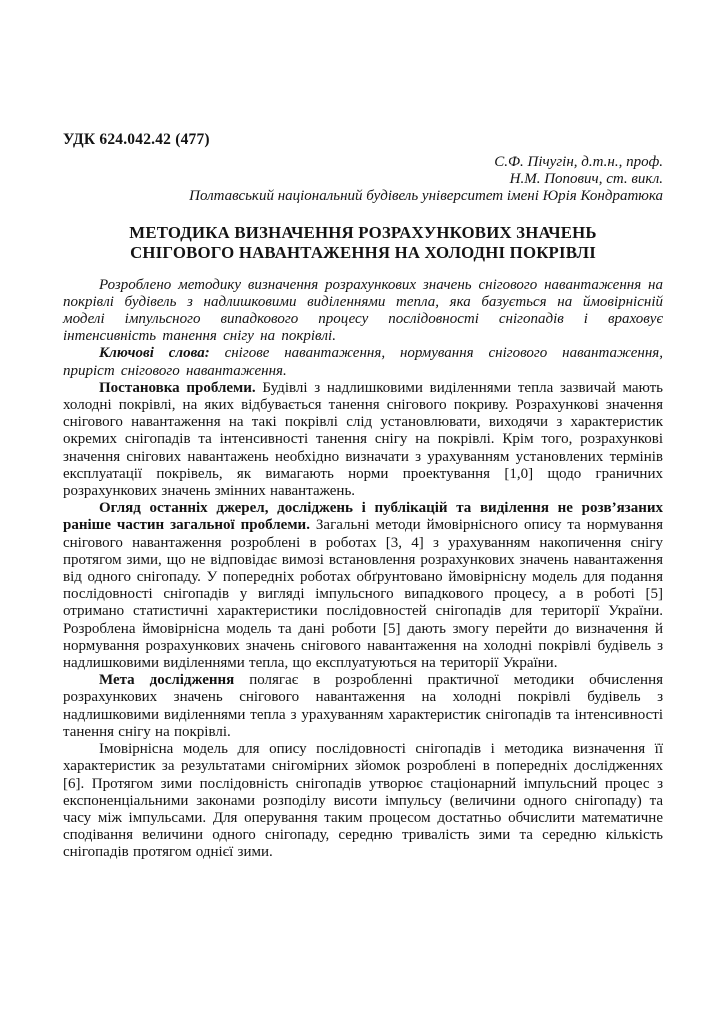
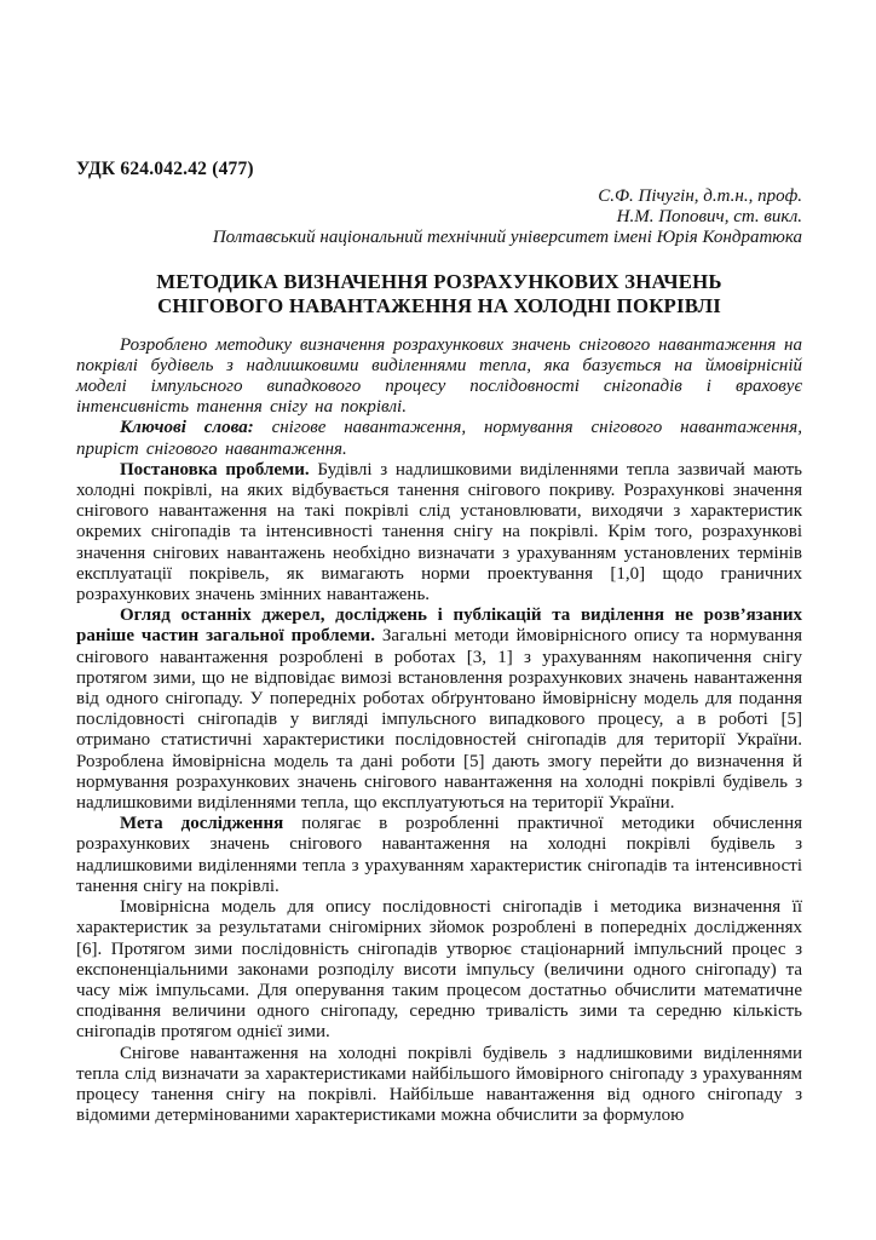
  УДК 624.042.42 (477)
  С.Ф. Пічугін, д.т.н., проф.
  Н.М. Попович, ст. викл.
- Полтавський національний будівель університет імені Юрія Кондратюка
+ Полтавський національний технічний університет імені Юрія Кондратюка
  МЕТОДИКА ВИЗНАЧЕННЯ РОЗРАХУНКОВИХ ЗНАЧЕНЬ
  СНІГОВОГО НАВАНТАЖЕННЯ НА ХОЛОДНІ ПОКРІВЛІ
  Розроблено методику визначення розрахункових значень снігового навантаження на покрівлі будівель з надлишковими виділеннями тепла, яка базується на ймовірнісній моделі імпульсного випадкового процесу послідовності снігопадів і враховує інтенсивність танення снігу на покрівлі.
  Ключові слова: снігове навантаження, нормування снігового навантаження, приріст снігового навантаження.
  Постановка проблеми. Будівлі з надлишковими виділеннями тепла зазвичай мають холодні покрівлі, на яких відбувається танення снігового покриву. Розрахункові значення снігового навантаження на такі покрівлі слід установлювати, виходячи з характеристик окремих снігопадів та інтенсивності танення снігу на покрівлі. Крім того, розрахункові значення снігових навантажень необхідно визначати з урахуванням установлених термінів експлуатації покрівель, як вимагають норми проектування [1,0] щодо граничних розрахункових значень змінних навантажень.
- Огляд останніх джерел, досліджень і публікацій та виділення не розв’язаних раніше частин загальної проблеми. Загальні методи ймовірнісного опису та нормування снігового навантаження розроблені в роботах [3, 4] з урахуванням накопичення снігу протягом зими, що не відповідає вимозі встановлення розрахункових значень навантаження від одного снігопаду. У попередніх роботах обґрунтовано ймовірнісну модель для подання послідовності снігопадів у вигляді імпульсного випадкового процесу, а в роботі [5] отримано статистичні характеристики послідовностей снігопадів для території України. Розроблена ймовірнісна модель та дані роботи [5] дають змогу перейти до визначення й нормування розрахункових значень снігового навантаження на холодні покрівлі будівель з надлишковими виділеннями тепла, що експлуатуються на території України.
+ Огляд останніх джерел, досліджень і публікацій та виділення не розв’язаних раніше частин загальної проблеми. Загальні методи ймовірнісного опису та нормування снігового навантаження розроблені в роботах [3, 1] з урахуванням накопичення снігу протягом зими, що не відповідає вимозі встановлення розрахункових значень навантаження від одного снігопаду. У попередніх роботах обґрунтовано ймовірнісну модель для подання послідовності снігопадів у вигляді імпульсного випадкового процесу, а в роботі [5] отримано статистичні характеристики послідовностей снігопадів для території України. Розроблена ймовірнісна модель та дані роботи [5] дають змогу перейти до визначення й нормування розрахункових значень снігового навантаження на холодні покрівлі будівель з надлишковими виділеннями тепла, що експлуатуються на території України.
  Мета дослідження полягає в розробленні практичної методики обчислення розрахункових значень снігового навантаження на холодні покрівлі будівель з надлишковими виділеннями тепла з урахуванням характеристик снігопадів та інтенсивності танення снігу на покрівлі.
  Імовірнісна модель для опису послідовності снігопадів і методика визначення її характеристик за результатами снігомірних зйомок розроблені в попередніх дослідженнях [6]. Протягом зими послідовність снігопадів утворює стаціонарний імпульсний процес з експоненціальними законами розподілу висоти імпульсу (величини одного снігопаду) та часу між імпульсами. Для оперування таким процесом достатньо обчислити математичне сподівання величини одного снігопаду, середню тривалість зими та середню кількість снігопадів протягом однієї зими.
+ Снігове навантаження на холодні покрівлі будівель з надлишковими виділеннями тепла слід визначати за характеристиками найбільшого ймовірного снігопаду з урахуванням процесу танення снігу на покрівлі. Найбільше навантаження від одного снігопаду з відомими детермінованими характеристиками можна обчислити за формулою
